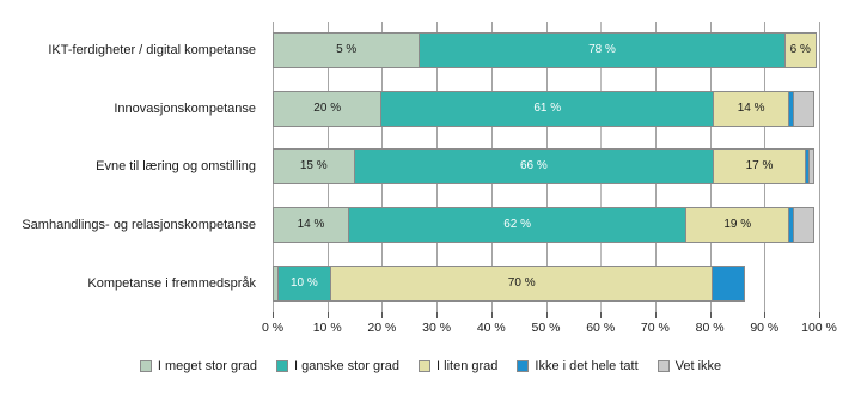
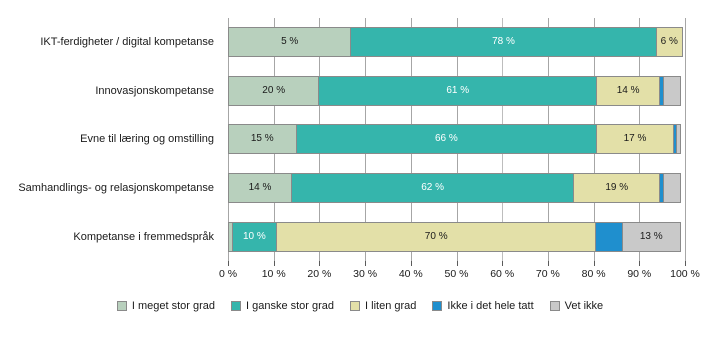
  IKT-ferdigheter / digital kompetanse
  Innovasjonskompetanse
  Evne til læring og omstilling
  Samhandlings- og relasjonskompetanse
  Kompetanse i fremmedspråk
  5 %
  78 %
  6 %
  20 %
  61 %
  14 %
  15 %
  66 %
  17 %
  14 %
  62 %
  19 %
  10 %
  70 %
+ 13 %
  0 %
  10 %
  20 %
  30 %
  40 %
  50 %
  60 %
  70 %
  80 %
  90 %
  100 %
  I meget stor grad
  I ganske stor grad
  I liten grad
  Ikke i det hele tatt
  Vet ikke
